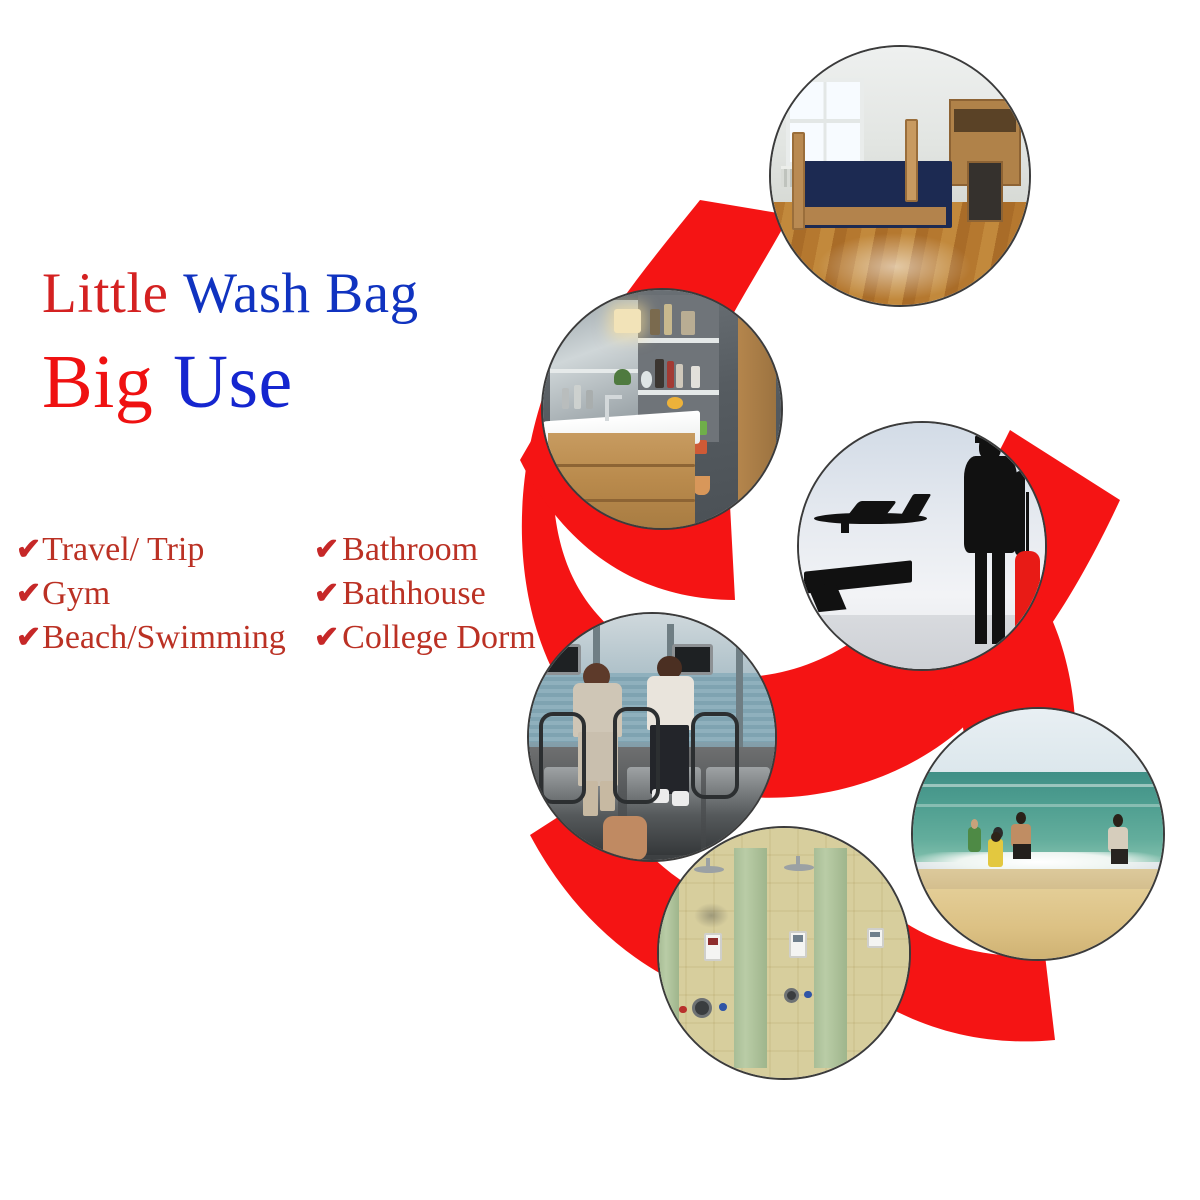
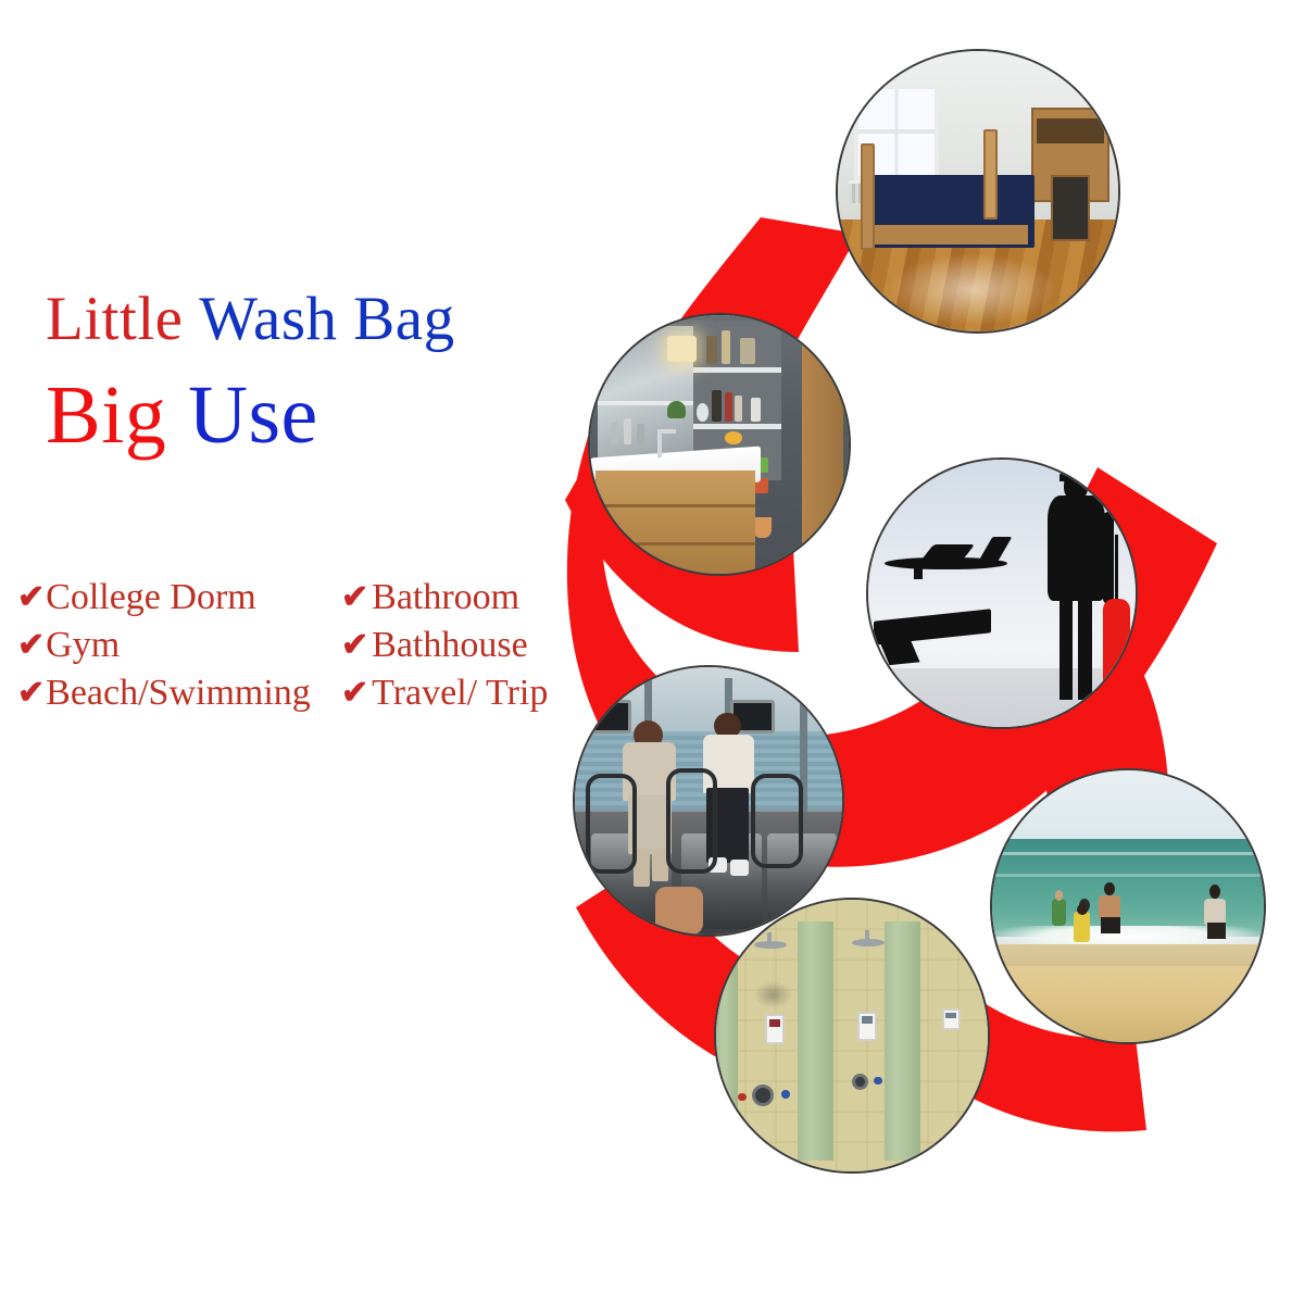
  Little Wash Bag
  Big Use
  ✔
- Travel/ Trip
+ College Dorm
  ✔
  Gym
  ✔
  Beach/Swimming
  ✔
  Bathroom
  ✔
  Bathhouse
  ✔
- College Dorm
+ Travel/ Trip
